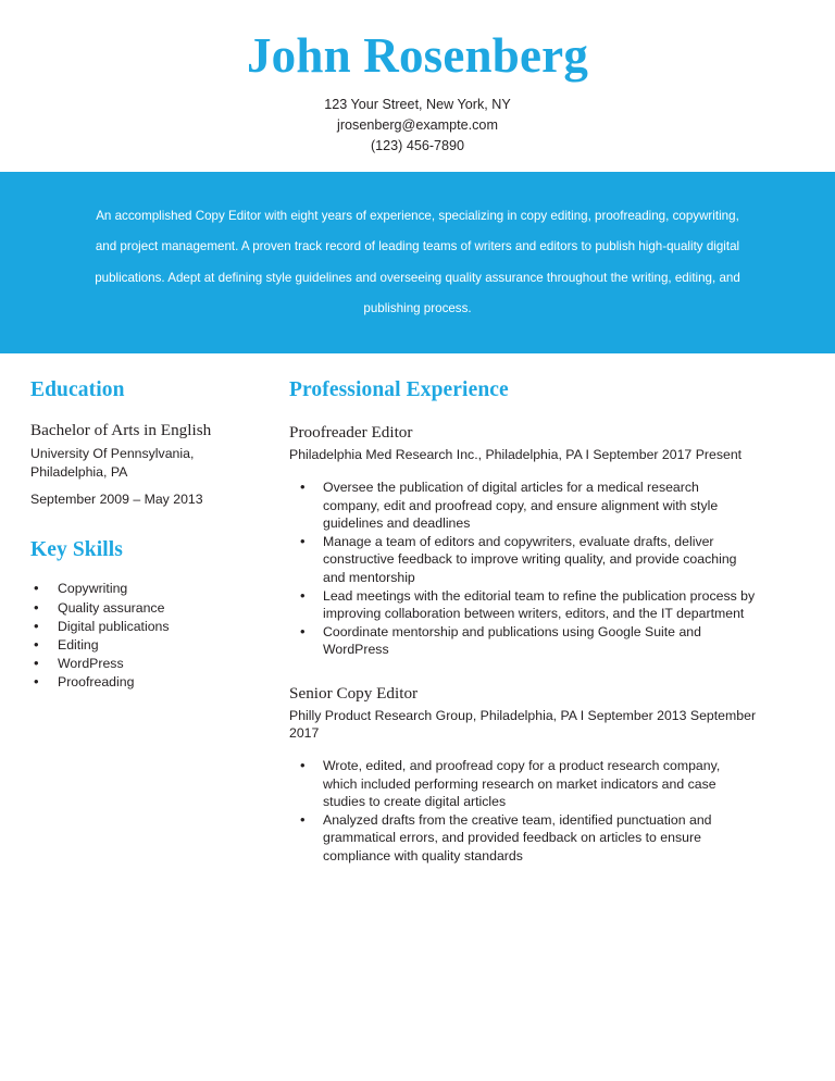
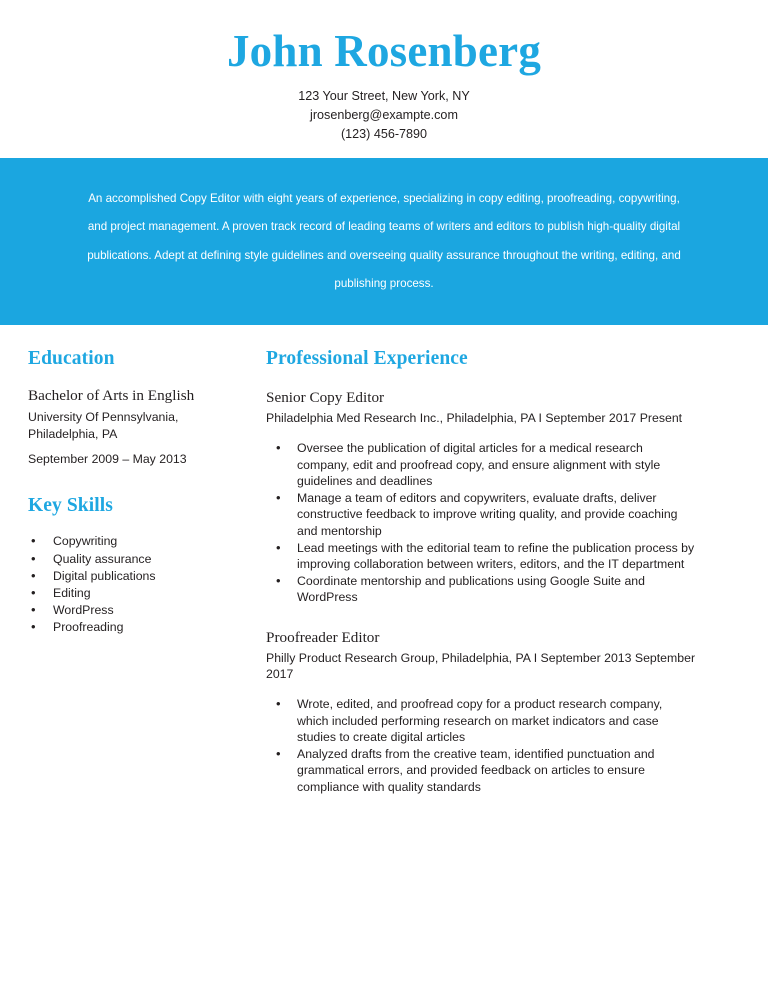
  John Rosenberg
  123 Your Street, New York, NY
  jrosenberg@exampte.com
  (123) 456-7890
  An accomplished Copy Editor with eight years of experience, specializing in copy editing, proofreading, copywriting, and project management. A proven track record of leading teams of writers and editors to publish high-quality digital publications. Adept at defining style guidelines and overseeing quality assurance throughout the writing, editing, and publishing process.
  Education
  Bachelor of Arts in English
  University Of Pennsylvania,
  Philadelphia, PA
  September 2009 – May 2013
  Key Skills
  Copywriting
  Quality assurance
  Digital publications
  Editing
  WordPress
  Proofreading
  Professional Experience
- Proofreader Editor
+ Senior Copy Editor
  Philadelphia Med Research Inc., Philadelphia, PA I September 2017 Present
  Oversee the publication of digital articles for a medical research company, edit and proofread copy, and ensure alignment with style guidelines and deadlines
  Manage a team of editors and copywriters, evaluate drafts, deliver constructive feedback to improve writing quality, and provide coaching and mentorship
  Lead meetings with the editorial team to refine the publication process by improving collaboration between writers, editors, and the IT department
  Coordinate mentorship and publications using Google Suite and WordPress
- Senior Copy Editor
+ Proofreader Editor
  Philly Product Research Group, Philadelphia, PA I September 2013 September 2017
  Wrote, edited, and proofread copy for a product research company, which included performing research on market indicators and case studies to create digital articles
  Analyzed drafts from the creative team, identified punctuation and grammatical errors, and provided feedback on articles to ensure compliance with quality standards
